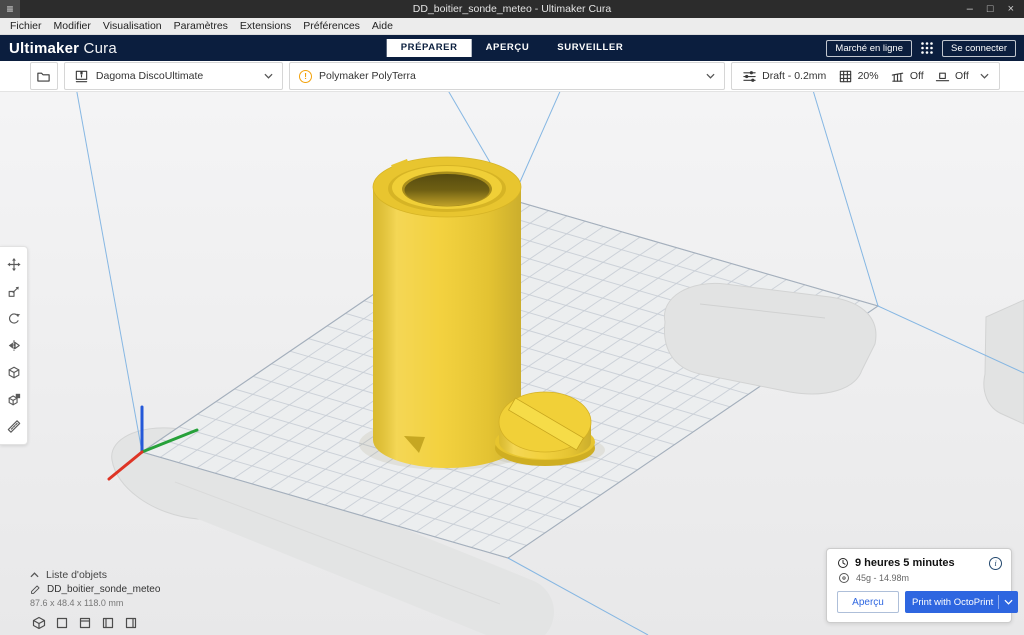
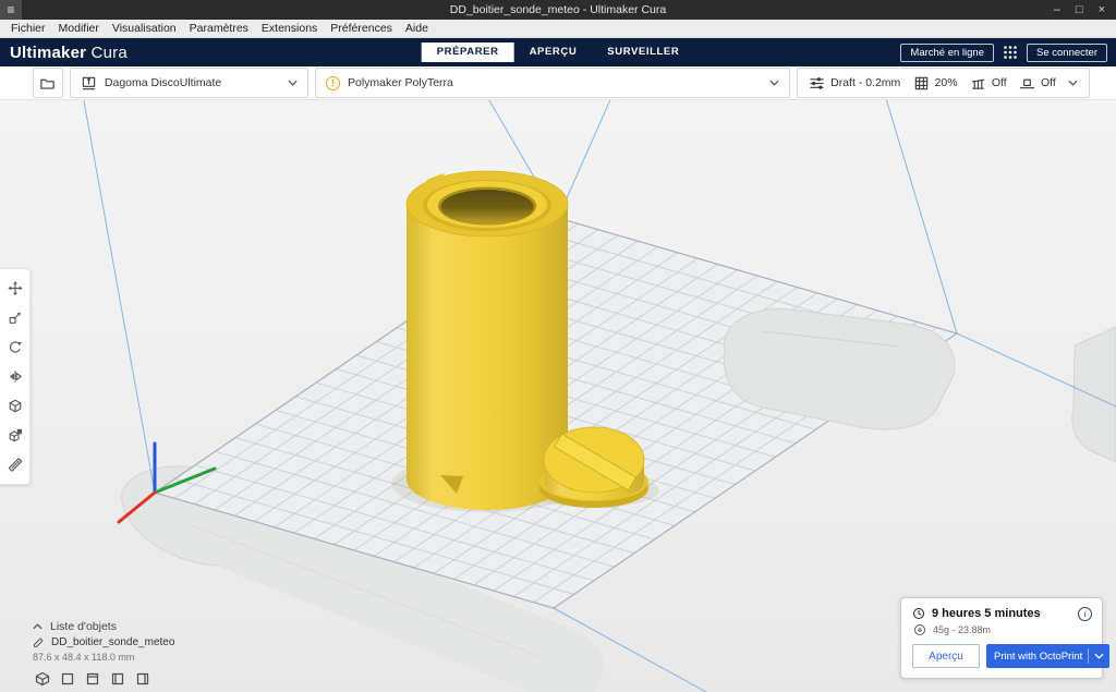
  ≡
  DD_boitier_sonde_meteo - Ultimaker Cura
  –
  □
  ×
  Fichier
  Modifier
  Visualisation
  Paramètres
  Extensions
  Préférences
  Aide
  Ultimaker Cura
  PRÉPARER
  APERÇU
  SURVEILLER
  Marché en ligne
  Se connecter
  Dagoma DiscoUltimate
  !
  Polymaker PolyTerra
  Draft - 0.2mm
  20%
  Off
  Off
  Liste d'objets
  DD_boitier_sonde_meteo
  87.6 x 48.4 x 118.0 mm
  9 heures 5 minutes
- 45g - 14.98m
+ 45g - 23.88m
  i
  Aperçu
  Print with OctoPrint
